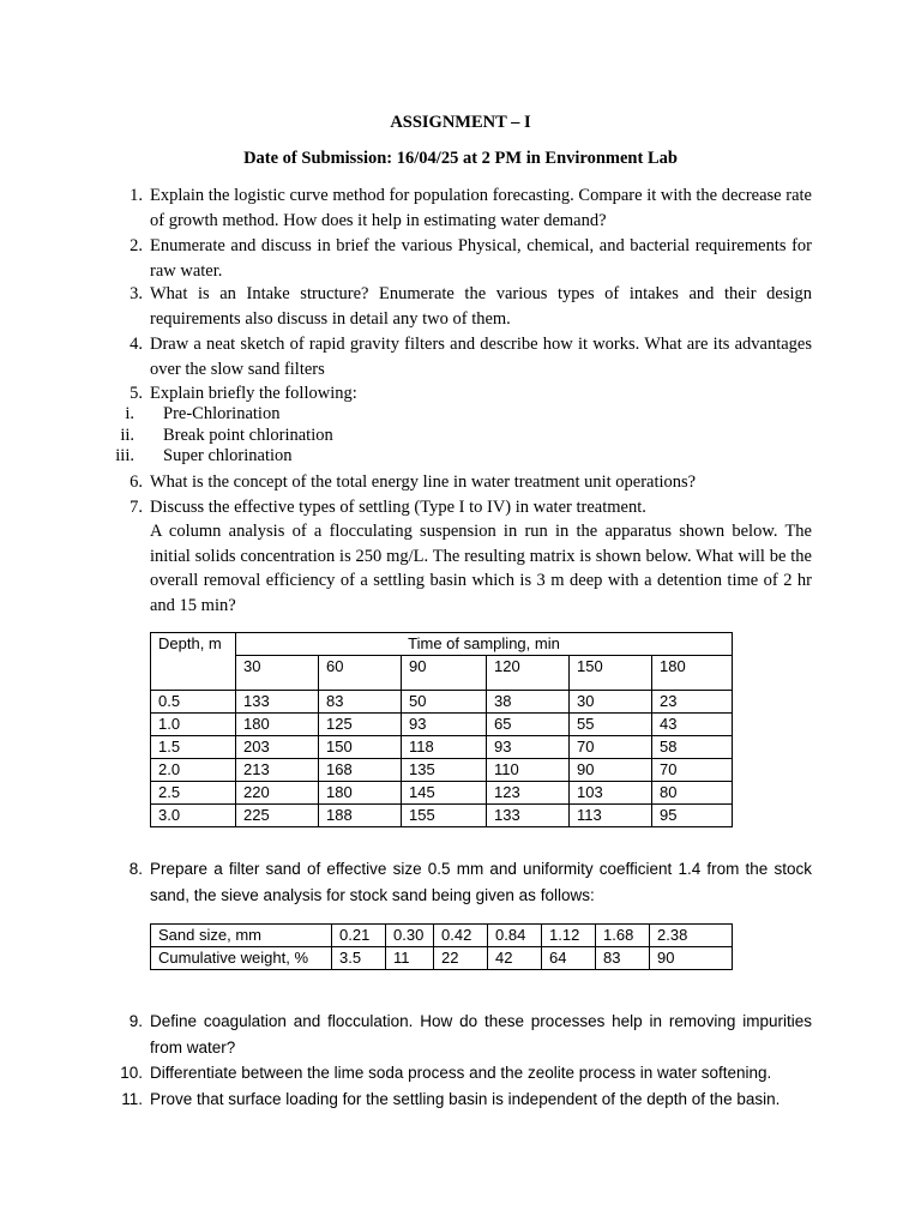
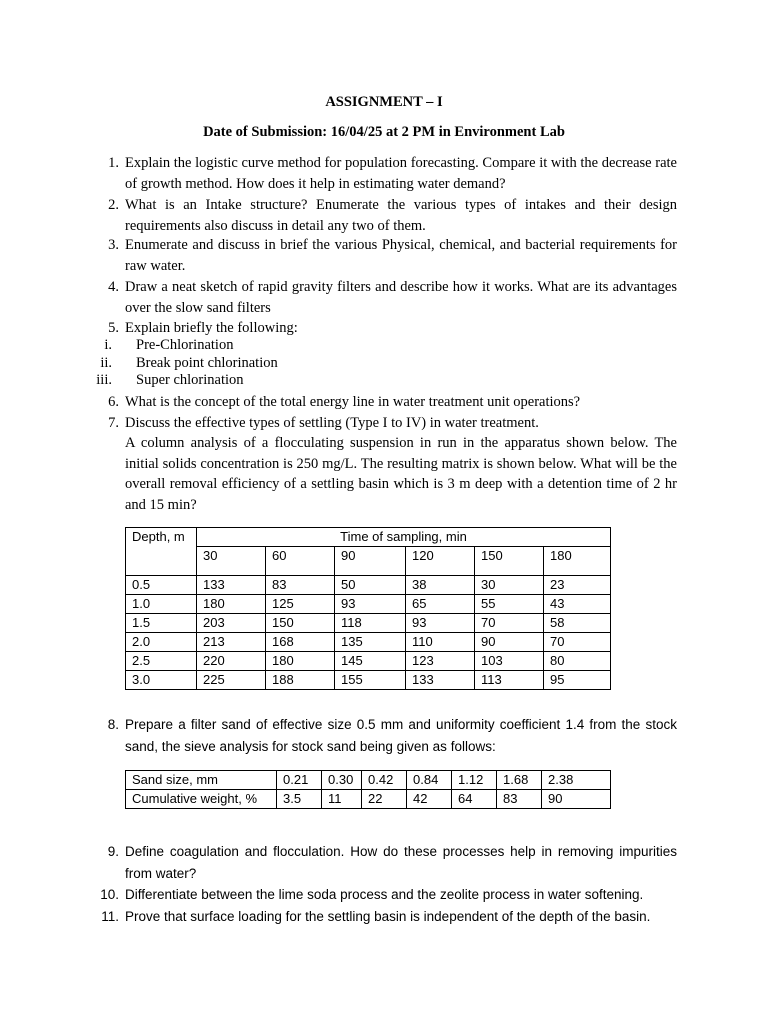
  ASSIGNMENT – I
  Date of Submission: 16/04/25 at 2 PM in Environment Lab
  1.
  Explain the logistic curve method for population forecasting. Compare it with the decrease rate of growth method. How does it help in estimating water demand?
  2.
- Enumerate and discuss in brief the various Physical, chemical, and bacterial requirements for raw water.
+ What is an Intake structure? Enumerate the various types of intakes and their design requirements also discuss in detail any two of them.
  3.
- What is an Intake structure? Enumerate the various types of intakes and their design requirements also discuss in detail any two of them.
+ Enumerate and discuss in brief the various Physical, chemical, and bacterial requirements for raw water.
  4.
  Draw a neat sketch of rapid gravity filters and describe how it works. What are its advantages over the slow sand filters
  5.
  Explain briefly the following:
  i.
  Pre-Chlorination
  ii.
  Break point chlorination
  iii.
  Super chlorination
  6.
  What is the concept of the total energy line in water treatment unit operations?
  7.
  Discuss the effective types of settling (Type I to IV) in water treatment.
  A column analysis of a flocculating suspension in run in the apparatus shown below. The initial solids concentration is 250 mg/L. The resulting matrix is shown below. What will be the overall removal efficiency of a settling basin which is 3 m deep with a detention time of 2 hr and 15 min?
  Depth, m	Time of sampling, min
  30	60	90	120	150	180
  0.5	133	83	50	38	30	23
  1.0	180	125	93	65	55	43
  1.5	203	150	118	93	70	58
  2.0	213	168	135	110	90	70
  2.5	220	180	145	123	103	80
  3.0	225	188	155	133	113	95
  8.
  Prepare a filter sand of effective size 0.5 mm and uniformity coefficient 1.4 from the stock sand, the sieve analysis for stock sand being given as follows:
  Sand size, mm	0.21	0.30	0.42	0.84	1.12	1.68	2.38
  Cumulative weight, %	3.5	11	22	42	64	83	90
  9.
  Define coagulation and flocculation. How do these processes help in removing impurities from water?
  10.
  Differentiate between the lime soda process and the zeolite process in water softening.
  11.
  Prove that surface loading for the settling basin is independent of the depth of the basin.
